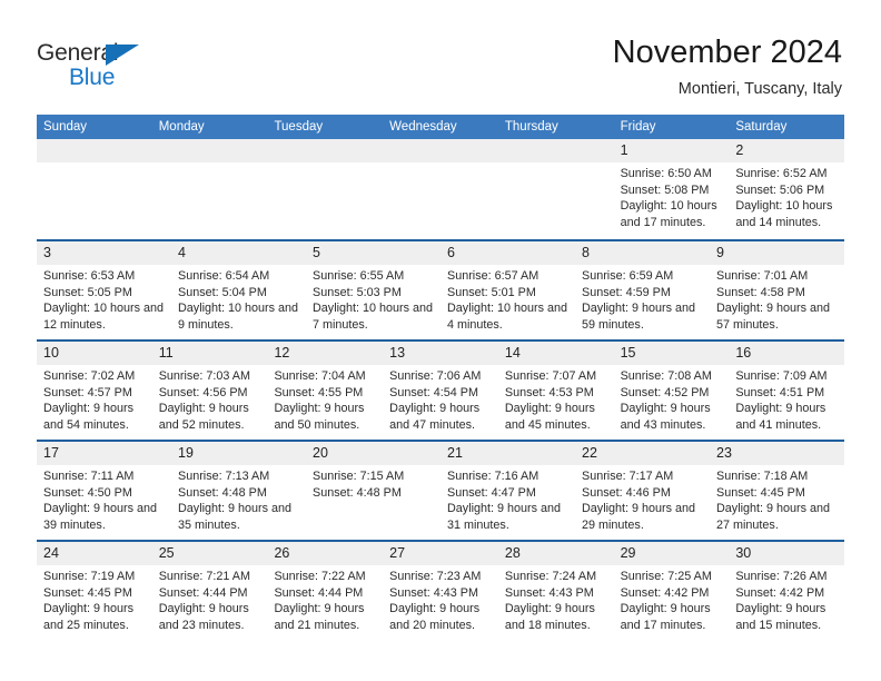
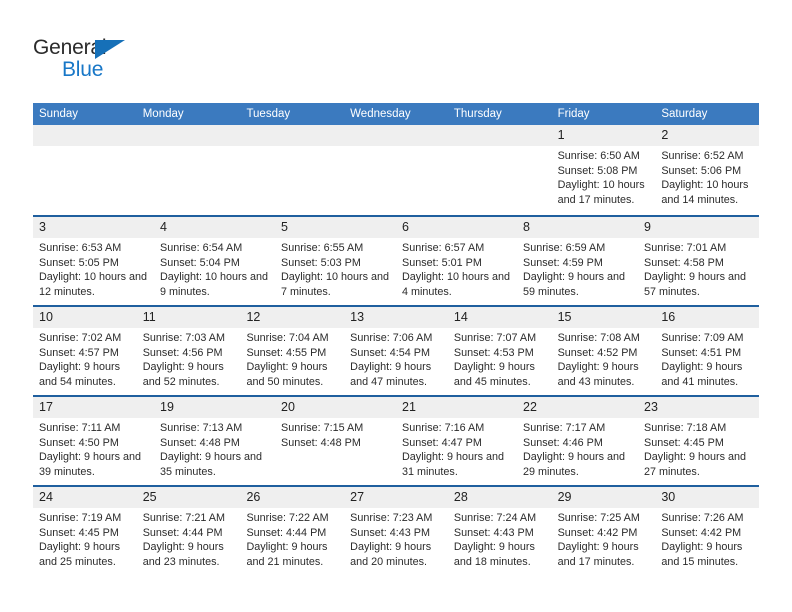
  General
  Blue
- November 2024
- Montieri, Tuscany, Italy
  Sunday
  Monday
  Tuesday
  Wednesday
  Thursday
  Friday
  Saturday
  1
  Sunrise: 6:50 AM
  Sunset: 5:08 PM
  Daylight: 10 hours and 17 minutes.
  2
  Sunrise: 6:52 AM
  Sunset: 5:06 PM
  Daylight: 10 hours and 14 minutes.
  3
  Sunrise: 6:53 AM
  Sunset: 5:05 PM
  Daylight: 10 hours and 12 minutes.
  4
  Sunrise: 6:54 AM
  Sunset: 5:04 PM
  Daylight: 10 hours and 9 minutes.
  5
  Sunrise: 6:55 AM
  Sunset: 5:03 PM
  Daylight: 10 hours and 7 minutes.
  6
  Sunrise: 6:57 AM
  Sunset: 5:01 PM
  Daylight: 10 hours and 4 minutes.
  8
  Sunrise: 6:59 AM
  Sunset: 4:59 PM
  Daylight: 9 hours and 59 minutes.
  9
  Sunrise: 7:01 AM
  Sunset: 4:58 PM
  Daylight: 9 hours and 57 minutes.
  10
  Sunrise: 7:02 AM
  Sunset: 4:57 PM
  Daylight: 9 hours and 54 minutes.
  11
  Sunrise: 7:03 AM
  Sunset: 4:56 PM
  Daylight: 9 hours and 52 minutes.
  12
  Sunrise: 7:04 AM
  Sunset: 4:55 PM
  Daylight: 9 hours and 50 minutes.
  13
  Sunrise: 7:06 AM
  Sunset: 4:54 PM
  Daylight: 9 hours and 47 minutes.
  14
  Sunrise: 7:07 AM
  Sunset: 4:53 PM
  Daylight: 9 hours and 45 minutes.
  15
  Sunrise: 7:08 AM
  Sunset: 4:52 PM
  Daylight: 9 hours and 43 minutes.
  16
  Sunrise: 7:09 AM
  Sunset: 4:51 PM
  Daylight: 9 hours and 41 minutes.
  17
  Sunrise: 7:11 AM
  Sunset: 4:50 PM
  Daylight: 9 hours and 39 minutes.
  19
  Sunrise: 7:13 AM
  Sunset: 4:48 PM
  Daylight: 9 hours and 35 minutes.
  20
  Sunrise: 7:15 AM
  Sunset: 4:48 PM
  21
  Sunrise: 7:16 AM
  Sunset: 4:47 PM
  Daylight: 9 hours and 31 minutes.
  22
  Sunrise: 7:17 AM
  Sunset: 4:46 PM
  Daylight: 9 hours and 29 minutes.
  23
  Sunrise: 7:18 AM
  Sunset: 4:45 PM
  Daylight: 9 hours and 27 minutes.
  24
  Sunrise: 7:19 AM
  Sunset: 4:45 PM
  Daylight: 9 hours and 25 minutes.
  25
  Sunrise: 7:21 AM
  Sunset: 4:44 PM
  Daylight: 9 hours and 23 minutes.
  26
  Sunrise: 7:22 AM
  Sunset: 4:44 PM
  Daylight: 9 hours and 21 minutes.
  27
  Sunrise: 7:23 AM
  Sunset: 4:43 PM
  Daylight: 9 hours and 20 minutes.
  28
  Sunrise: 7:24 AM
  Sunset: 4:43 PM
  Daylight: 9 hours and 18 minutes.
  29
  Sunrise: 7:25 AM
  Sunset: 4:42 PM
  Daylight: 9 hours and 17 minutes.
  30
  Sunrise: 7:26 AM
  Sunset: 4:42 PM
  Daylight: 9 hours and 15 minutes.
